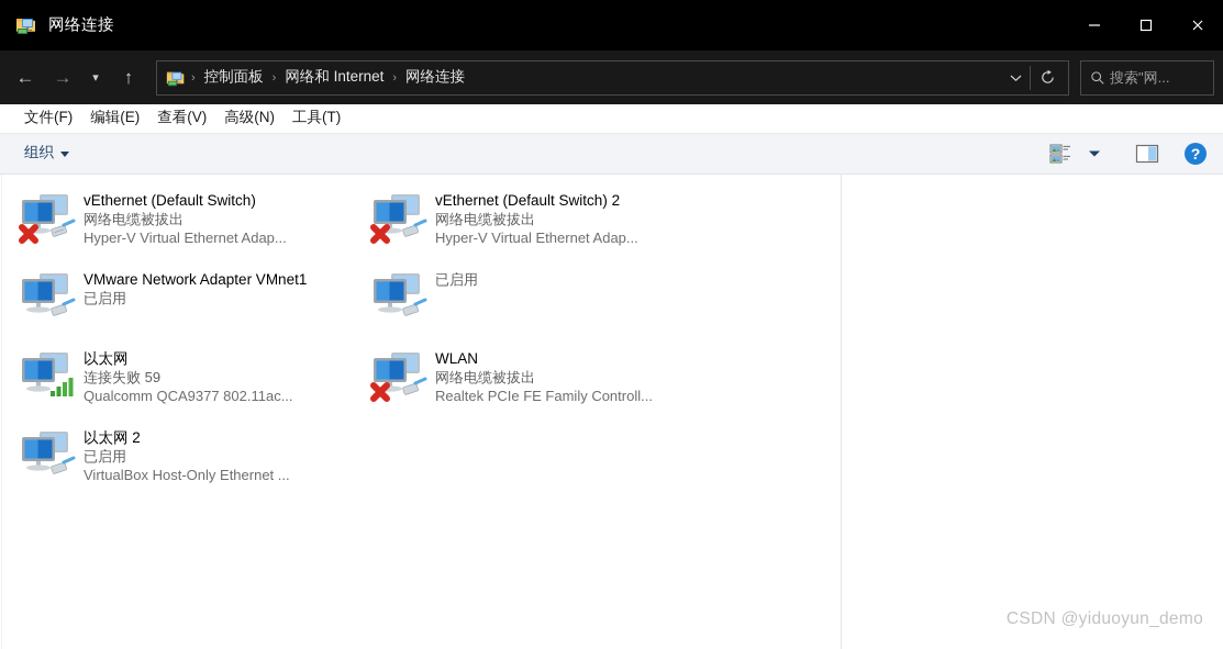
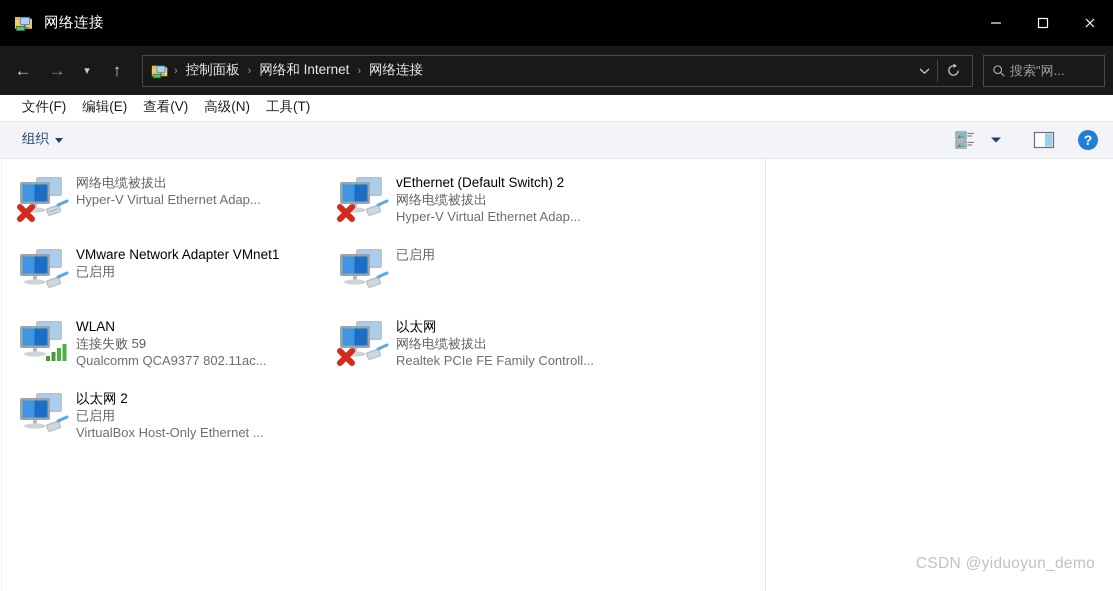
  网络连接
  ←
  →
  ▾
  ↑
  ›
  控制面板
  ›
  网络和 Internet
  ›
  网络连接
  搜索"网...
  文件(F)
  编辑(E)
  查看(V)
  高级(N)
  工具(T)
  组织
  ?
- vEthernet (Default Switch)
  网络电缆被拔出
  Hyper-V Virtual Ethernet Adap...
  vEthernet (Default Switch) 2
  网络电缆被拔出
  Hyper-V Virtual Ethernet Adap...
  VMware Network Adapter VMnet1
  已启用
  已启用
- 以太网
+ WLAN
  连接失败 59
  Qualcomm QCA9377 802.11ac...
- WLAN
+ 以太网
  网络电缆被拔出
  Realtek PCIe FE Family Controll...
  以太网 2
  已启用
  VirtualBox Host-Only Ethernet ...
  CSDN @yiduoyun_demo
